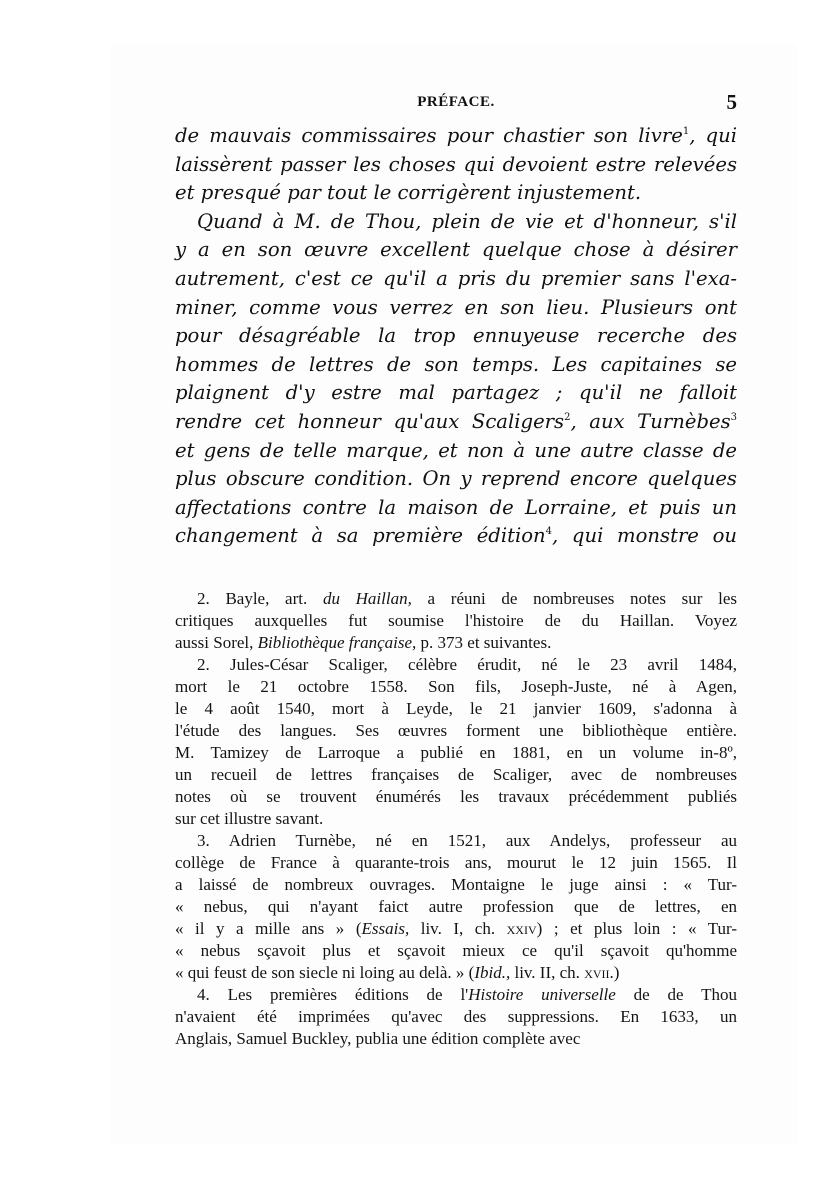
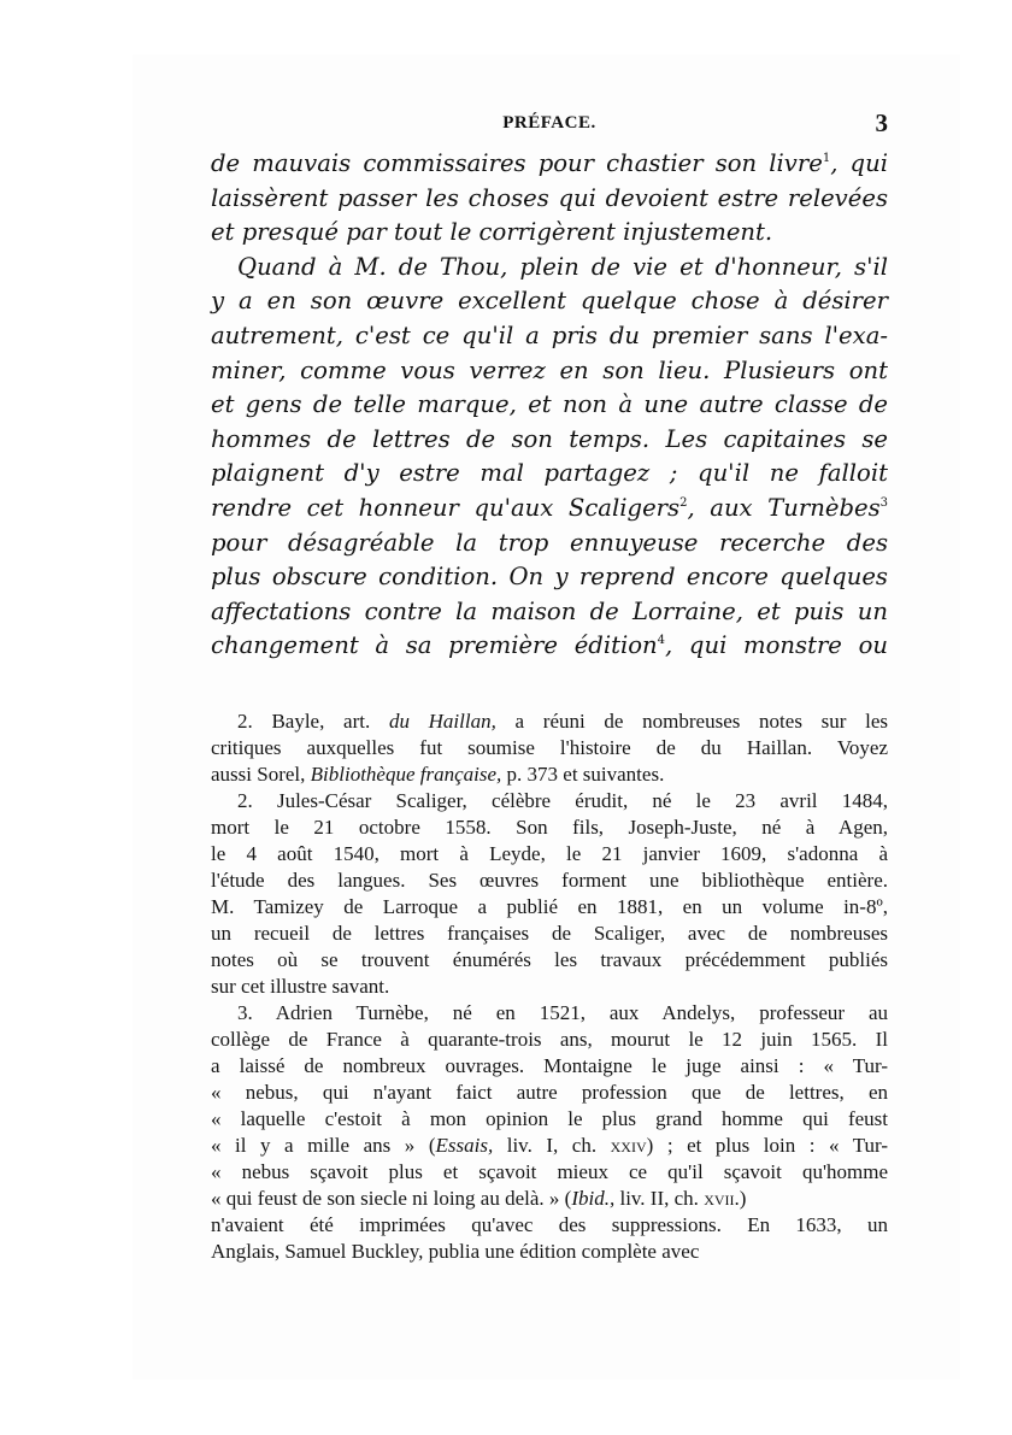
  PRÉFACE.
- 5
+ 3
  de mauvais commissaires pour chastier son livre1, qui
  laissèrent passer les choses qui devoient estre relevées
  et presqué par tout le corrigèrent injustement.
  Quand à M. de Thou, plein de vie et d'honneur, s'il
  y a en son œuvre excellent quelque chose à désirer
  autrement, c'est ce qu'il a pris du premier sans l'exa-
  miner, comme vous verrez en son lieu. Plusieurs ont
- pour désagréable la trop ennuyeuse recerche des
+ et gens de telle marque, et non à une autre classe de
  hommes de lettres de son temps. Les capitaines se
  plaignent d'y estre mal partagez ; qu'il ne falloit
  rendre cet honneur qu'aux Scaligers2, aux Turnèbes3
- et gens de telle marque, et non à une autre classe de
+ pour désagréable la trop ennuyeuse recerche des
  plus obscure condition. On y reprend encore quelques
  affectations contre la maison de Lorraine, et puis un
  changement à sa première édition4, qui monstre ou
  2. Bayle, art. du Haillan, a réuni de nombreuses notes sur les
  critiques auxquelles fut soumise l'histoire de du Haillan. Voyez
  aussi Sorel, Bibliothèque française, p. 373 et suivantes.
  2. Jules-César Scaliger, célèbre érudit, né le 23 avril 1484,
  mort le 21 octobre 1558. Son fils, Joseph-Juste, né à Agen,
  le 4 août 1540, mort à Leyde, le 21 janvier 1609, s'adonna à
  l'étude des langues. Ses œuvres forment une bibliothèque entière.
  M. Tamizey de Larroque a publié en 1881, en un volume in-8º,
  un recueil de lettres françaises de Scaliger, avec de nombreuses
  notes où se trouvent énumérés les travaux précédemment publiés
  sur cet illustre savant.
  3. Adrien Turnèbe, né en 1521, aux Andelys, professeur au
  collège de France à quarante-trois ans, mourut le 12 juin 1565. Il
  a laissé de nombreux ouvrages. Montaigne le juge ainsi : « Tur-
  « nebus, qui n'ayant faict autre profession que de lettres, en
+ « laquelle c'estoit à mon opinion le plus grand homme qui feust
  « il y a mille ans » (Essais, liv. I, ch. xxiv) ; et plus loin : « Tur-
  « nebus sçavoit plus et sçavoit mieux ce qu'il sçavoit qu'homme
  « qui feust de son siecle ni loing au delà. » (Ibid., liv. II, ch. xvii.)
- 4. Les premières éditions de l'Histoire universelle de de Thou
  n'avaient été imprimées qu'avec des suppressions. En 1633, un
  Anglais, Samuel Buckley, publia une édition complète avec
